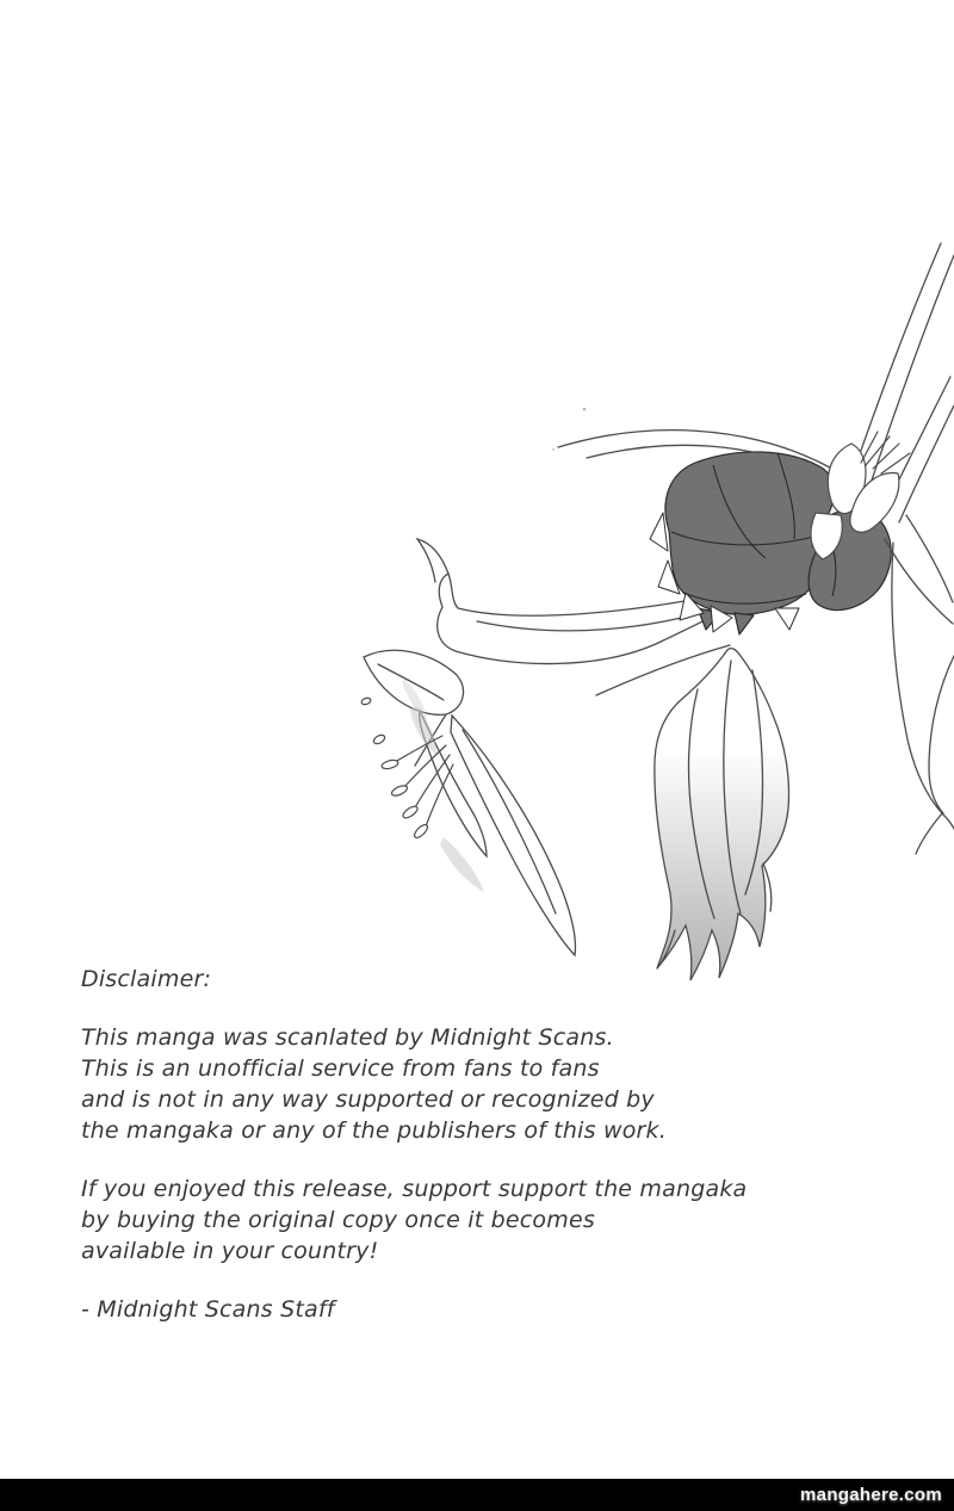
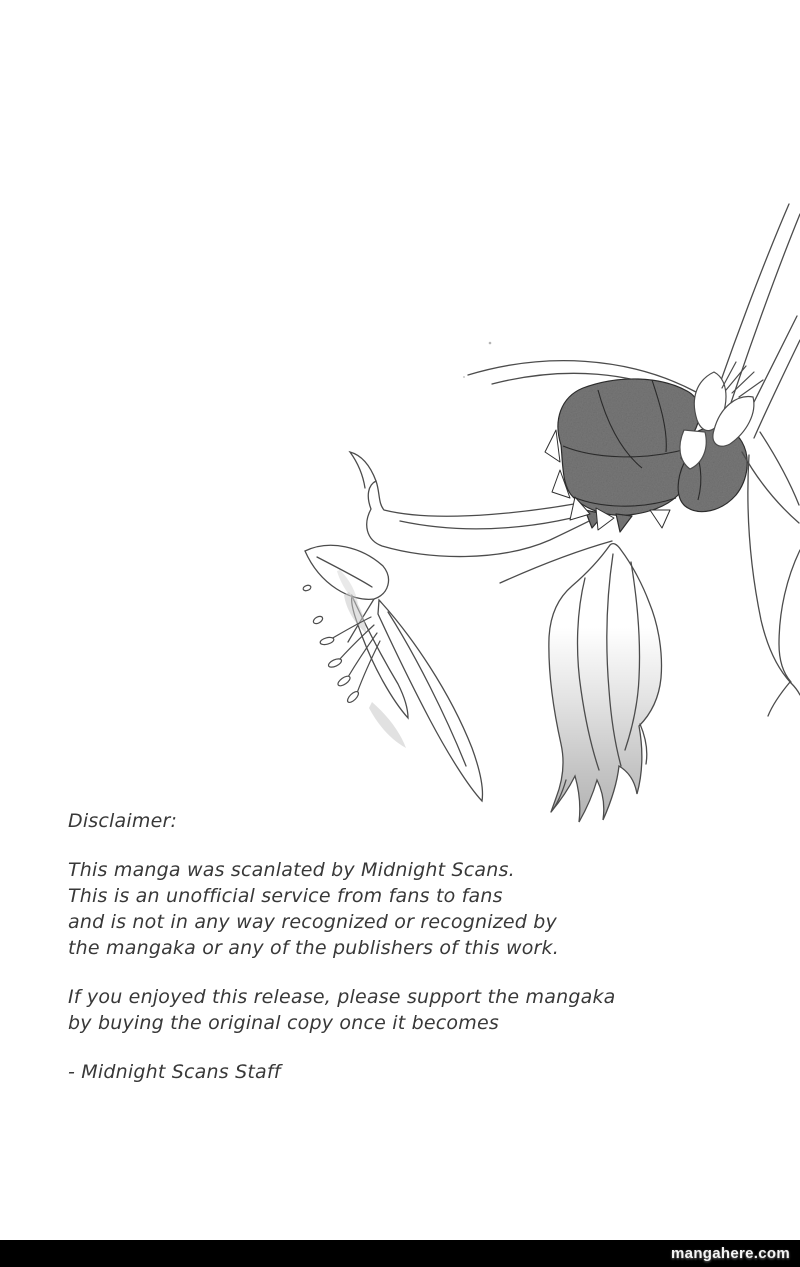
  Disclaimer:
  This manga was scanlated by Midnight Scans.
  This is an unofficial service from fans to fans
- and is not in any way supported or recognized by
+ and is not in any way recognized or recognized by
  the mangaka or any of the publishers of this work.
- If you enjoyed this release, support support the mangaka
+ If you enjoyed this release, please support the mangaka
  by buying the original copy once it becomes
- available in your country!
  - Midnight Scans Staff
  mangahere.com
